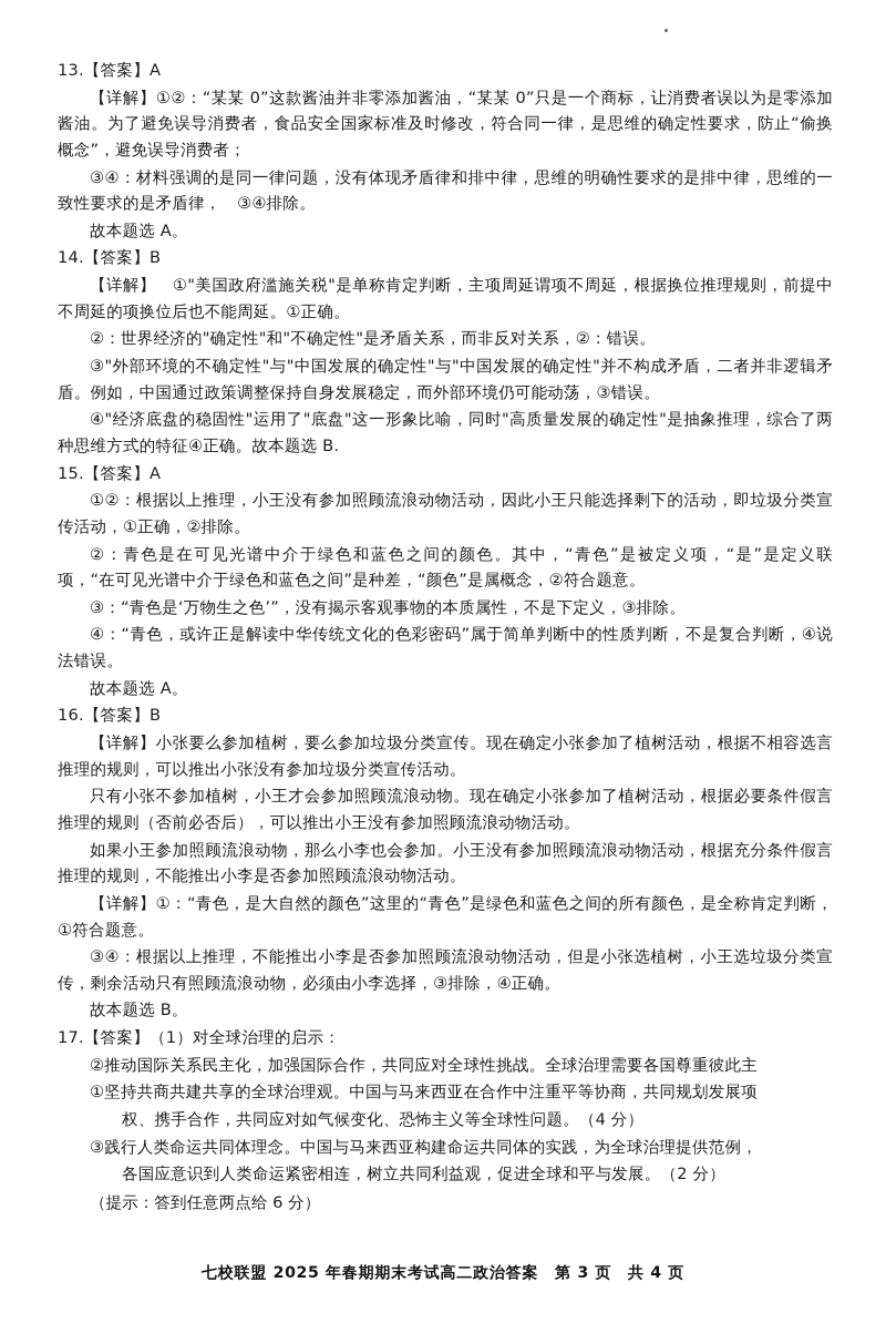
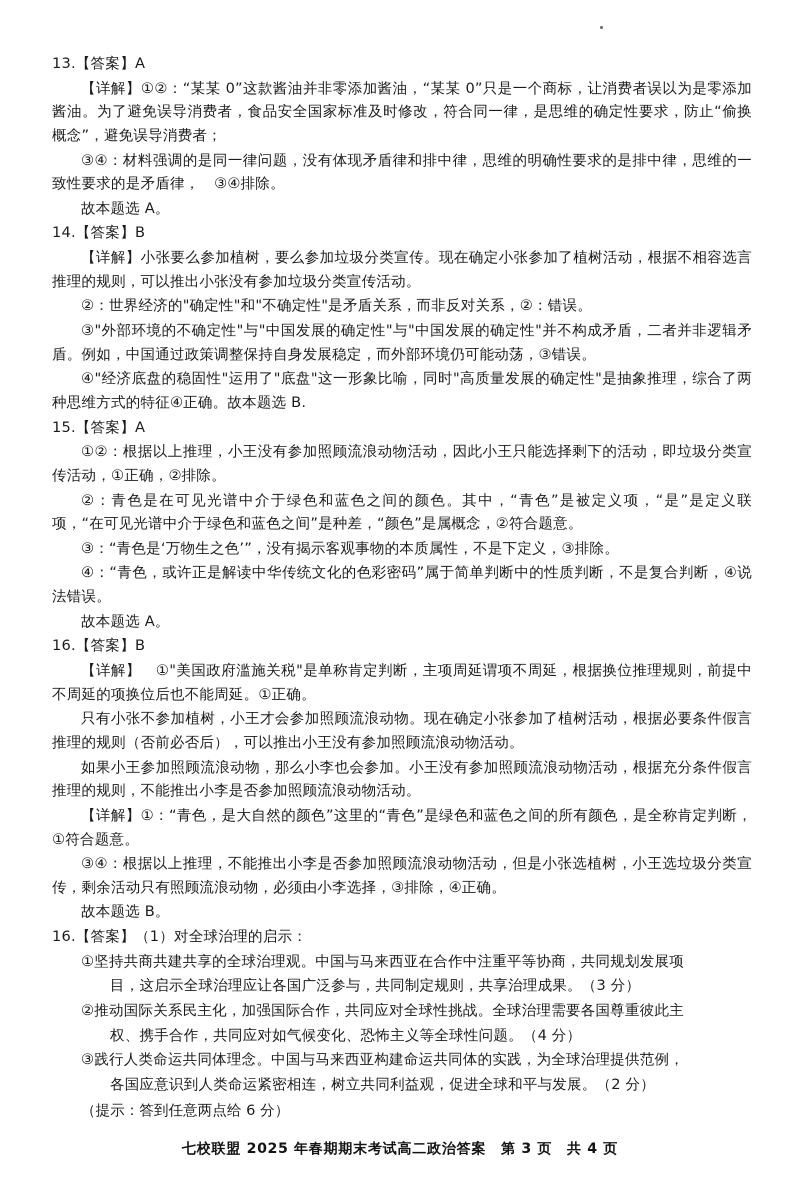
  13.【答案】A
  【详解】①②：“某某 0”这款酱油并非零添加酱油，“某某 0”只是一个商标，让消费者误以为是零添加酱油。为了避免误导消费者，食品安全国家标准及时修改，符合同一律，是思维的确定性要求，防止“偷换概念”，避免误导消费者；
  ③④：材料强调的是同一律问题，没有体现矛盾律和排中律，思维的明确性要求的是排中律，思维的一致性要求的是矛盾律， ③④排除。
  故本题选 A。
  14.【答案】B
- 【详解】 ①"美国政府滥施关税"是单称肯定判断，主项周延谓项不周延，根据换位推理规则，前提中不周延的项换位后也不能周延。①正确。
+ 【详解】小张要么参加植树，要么参加垃圾分类宣传。现在确定小张参加了植树活动，根据不相容选言推理的规则，可以推出小张没有参加垃圾分类宣传活动。
  ②：世界经济的"确定性"和"不确定性"是矛盾关系，而非反对关系，②：错误。
  ③"外部环境的不确定性"与"中国发展的确定性"与"中国发展的确定性"并不构成矛盾，二者并非逻辑矛盾。例如，中国通过政策调整保持自身发展稳定，而外部环境仍可能动荡，③错误。
  ④"经济底盘的稳固性"运用了"底盘"这一形象比喻，同时"高质量发展的确定性"是抽象推理，综合了两种思维方式的特征④正确。故本题选 B.
  15.【答案】A
  ①②：根据以上推理，小王没有参加照顾流浪动物活动，因此小王只能选择剩下的活动，即垃圾分类宣传活动，①正确，②排除。
  ②：青色是在可见光谱中介于绿色和蓝色之间的颜色。其中，“青色”是被定义项，“是”是定义联项，“在可见光谱中介于绿色和蓝色之间”是种差，“颜色”是属概念，②符合题意。
  ③：“青色是‘万物生之色’”，没有揭示客观事物的本质属性，不是下定义，③排除。
  ④：“青色，或许正是解读中华传统文化的色彩密码”属于简单判断中的性质判断，不是复合判断，④说法错误。
  故本题选 A。
  16.【答案】B
- 【详解】小张要么参加植树，要么参加垃圾分类宣传。现在确定小张参加了植树活动，根据不相容选言推理的规则，可以推出小张没有参加垃圾分类宣传活动。
+ 【详解】 ①"美国政府滥施关税"是单称肯定判断，主项周延谓项不周延，根据换位推理规则，前提中不周延的项换位后也不能周延。①正确。
  只有小张不参加植树，小王才会参加照顾流浪动物。现在确定小张参加了植树活动，根据必要条件假言推理的规则（否前必否后），可以推出小王没有参加照顾流浪动物活动。
  如果小王参加照顾流浪动物，那么小李也会参加。小王没有参加照顾流浪动物活动，根据充分条件假言推理的规则，不能推出小李是否参加照顾流浪动物活动。
  【详解】①：“青色，是大自然的颜色”这里的“青色”是绿色和蓝色之间的所有颜色，是全称肯定判断，①符合题意。
  ③④：根据以上推理，不能推出小李是否参加照顾流浪动物活动，但是小张选植树，小王选垃圾分类宣传，剩余活动只有照顾流浪动物，必须由小李选择，③排除，④正确。
  故本题选 B。
- 17.【答案】（1）对全球治理的启示：
+ 16.【答案】（1）对全球治理的启示：
- ②推动国际关系民主化，加强国际合作，共同应对全球性挑战。全球治理需要各国尊重彼此主
+ ①坚持共商共建共享的全球治理观。中国与马来西亚在合作中注重平等协商，共同规划发展项
+ 目，这启示全球治理应让各国广泛参与，共同制定规则，共享治理成果。（3 分）
- ①坚持共商共建共享的全球治理观。中国与马来西亚在合作中注重平等协商，共同规划发展项
+ ②推动国际关系民主化，加强国际合作，共同应对全球性挑战。全球治理需要各国尊重彼此主
  权、携手合作，共同应对如气候变化、恐怖主义等全球性问题。（4 分）
  ③践行人类命运共同体理念。中国与马来西亚构建命运共同体的实践，为全球治理提供范例，
  各国应意识到人类命运紧密相连，树立共同利益观，促进全球和平与发展。（2 分）
  （提示：答到任意两点给 6 分）
  七校联盟 2025 年春期期末考试高二政治答案 第 3 页 共 4 页
